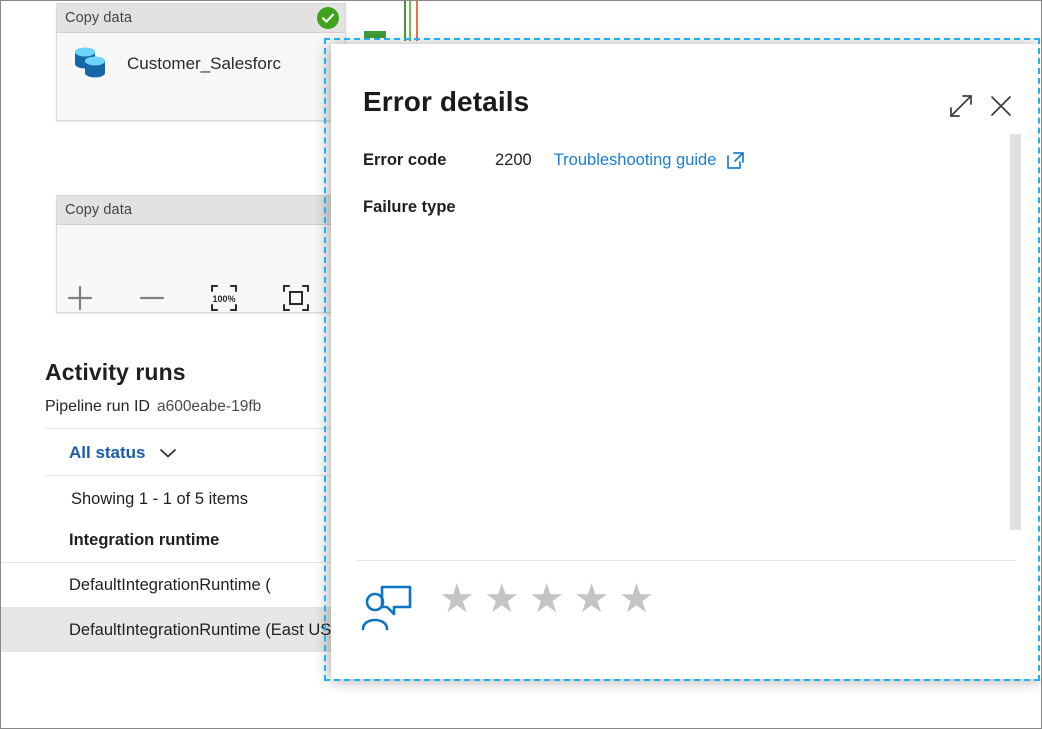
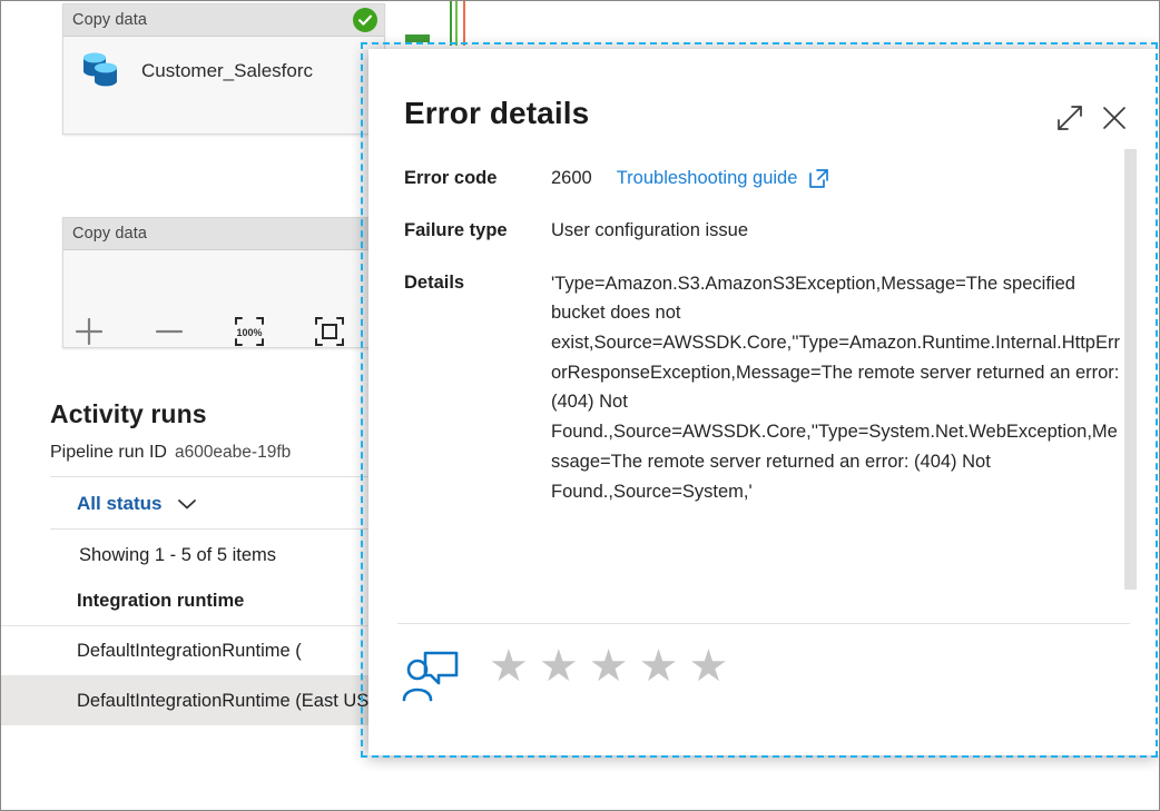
  Copy data
  Customer_Salesforc
  Copy data
  100%
  Activity runs
  Pipeline run ID
  a600eabe-19fb
  All status
- Showing 1 - 1 of 5 items
+ Showing 1 - 5 of 5 items
  Integration runtime
  DefaultIntegrationRuntime (
  DefaultIntegrationRuntime (East US
  Error details
  Error code
- 2200
+ 2600
  Troubleshooting guide
  Failure type
+ User configuration issue
+ Details
+ 'Type=Amazon.S3.AmazonS3Exception,Message=The specified bucket does not exist,Source=AWSSDK.Core,''Type=Amazon.Runtime.Internal.HttpErrorResponseException,Message=The remote server returned an error: (404) Not Found.,Source=AWSSDK.Core,''Type=System.Net.WebException,Message=The remote server returned an error: (404) Not Found.,Source=System,'
  ★
  ★
  ★
  ★
  ★
